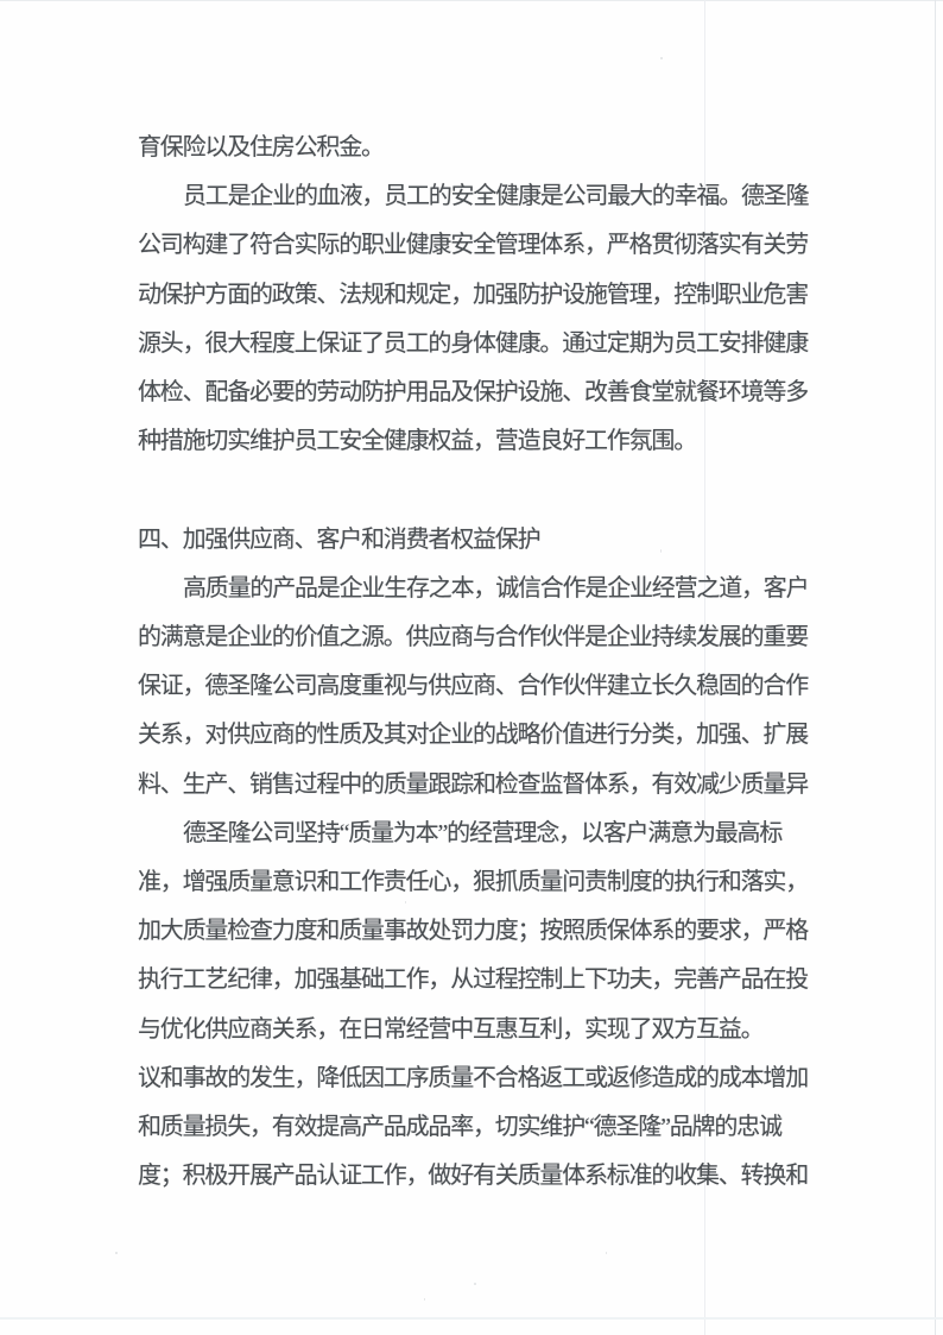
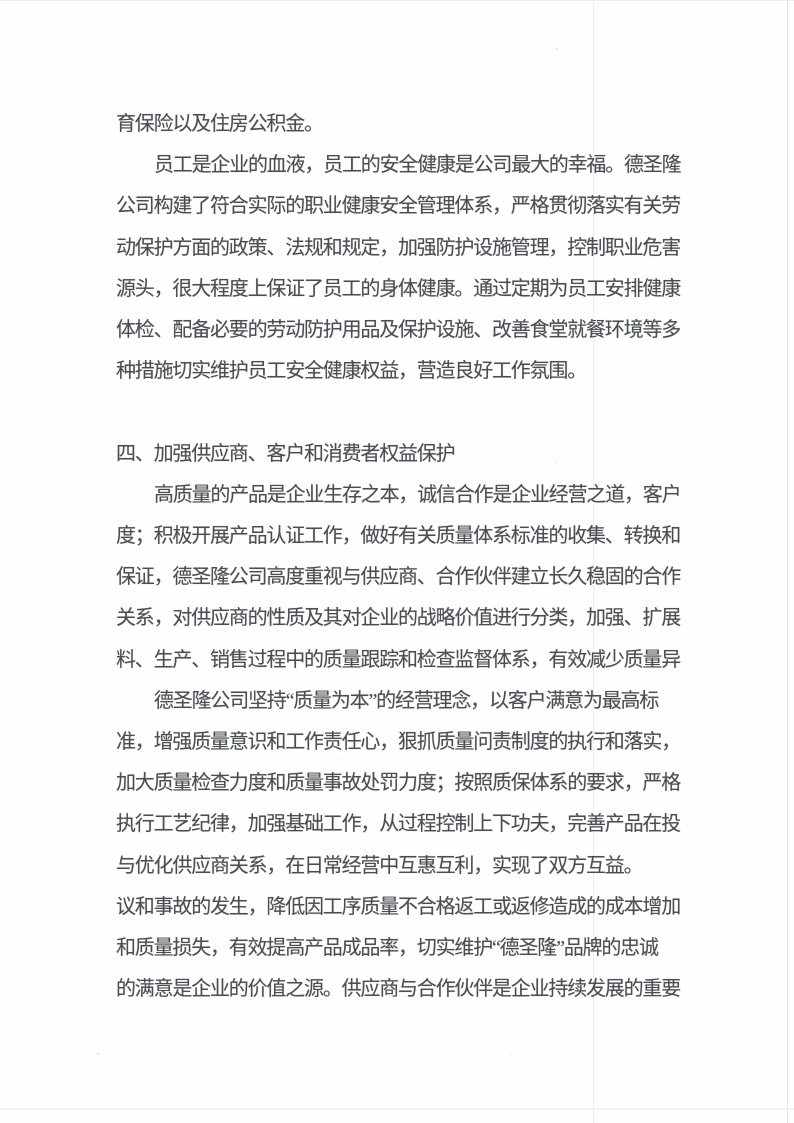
  育保险以及住房公积金。
  员工是企业的血液，员工的安全健康是公司最大的幸福。德圣隆
  公司构建了符合实际的职业健康安全管理体系，严格贯彻落实有关劳
  动保护方面的政策、法规和规定，加强防护设施管理，控制职业危害
  源头，很大程度上保证了员工的身体健康。通过定期为员工安排健康
  体检、配备必要的劳动防护用品及保护设施、改善食堂就餐环境等多
  种措施切实维护员工安全健康权益，营造良好工作氛围。
  四、加强供应商、客户和消费者权益保护
  高质量的产品是企业生存之本，诚信合作是企业经营之道，客户
- 的满意是企业的价值之源。供应商与合作伙伴是企业持续发展的重要
+ 度；积极开展产品认证工作，做好有关质量体系标准的收集、转换和
  保证，德圣隆公司高度重视与供应商、合作伙伴建立长久稳固的合作
  关系，对供应商的性质及其对企业的战略价值进行分类，加强、扩展
  料、生产、销售过程中的质量跟踪和检查监督体系，有效减少质量异
  德圣隆公司坚持“质量为本”的经营理念，以客户满意为最高标
  准，增强质量意识和工作责任心，狠抓质量问责制度的执行和落实，
  加大质量检查力度和质量事故处罚力度；按照质保体系的要求，严格
  执行工艺纪律，加强基础工作，从过程控制上下功夫，完善产品在投
  与优化供应商关系，在日常经营中互惠互利，实现了双方互益。
  议和事故的发生，降低因工序质量不合格返工或返修造成的成本增加
  和质量损失，有效提高产品成品率，切实维护“德圣隆”品牌的忠诚
- 度；积极开展产品认证工作，做好有关质量体系标准的收集、转换和
+ 的满意是企业的价值之源。供应商与合作伙伴是企业持续发展的重要
